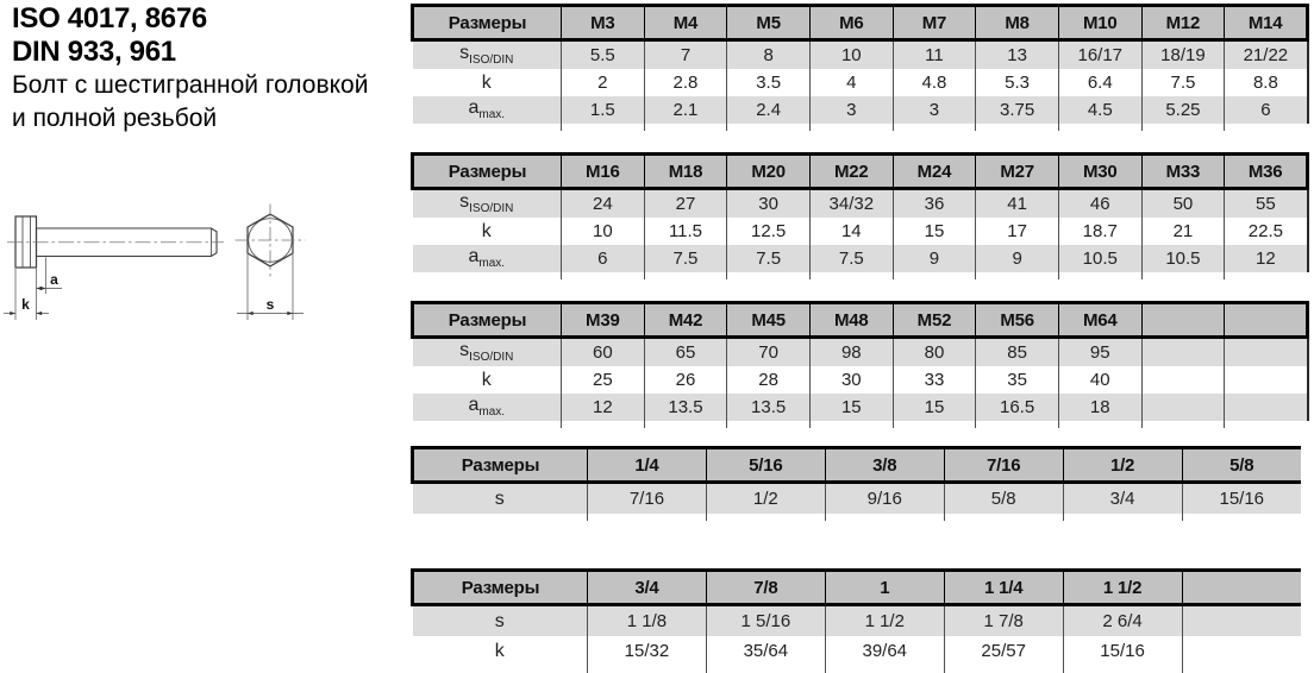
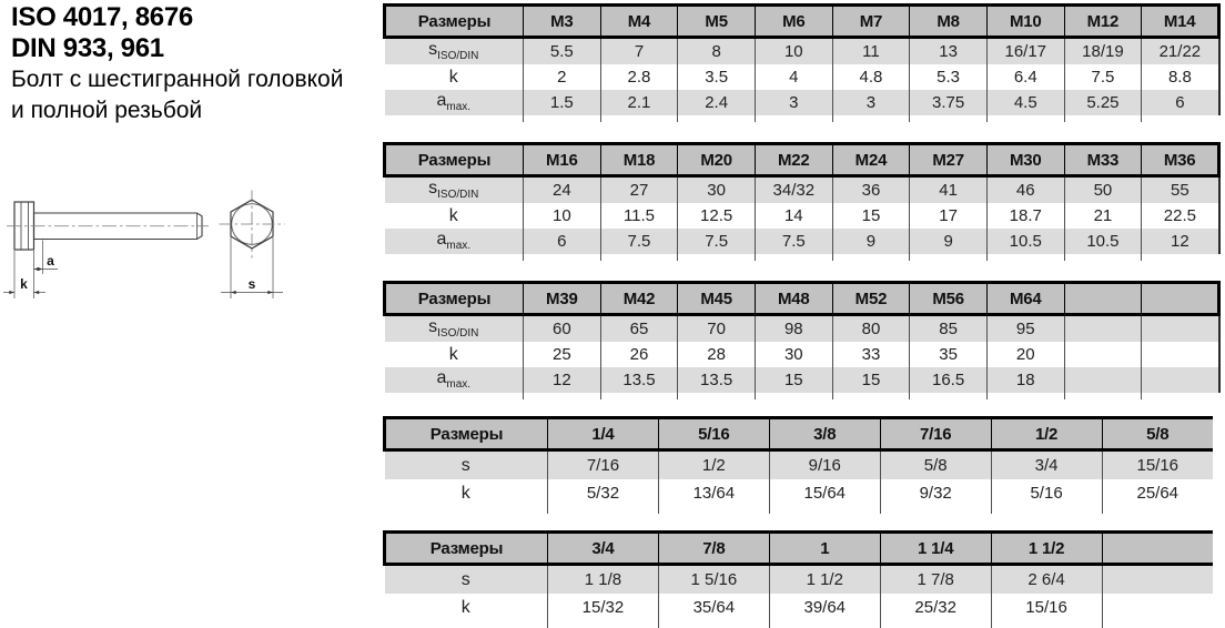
  ISO 4017, 8676
  DIN 933, 961
  Болт с шестигранной головкой
  и полной резьбой
  a
  k
  s
  Размеры	M3	M4	M5	M6	M7	M8	M10	M12	M14
  sISO/DIN	5.5	7	8	10	11	13	16/17	18/19	21/22
  k	2	2.8	3.5	4	4.8	5.3	6.4	7.5	8.8
  amax.	1.5	2.1	2.4	3	3	3.75	4.5	5.25	6
  Размеры	M16	M18	M20	M22	M24	M27	M30	M33	M36
  sISO/DIN	24	27	30	34/32	36	41	46	50	55
  k	10	11.5	12.5	14	15	17	18.7	21	22.5
  amax.	6	7.5	7.5	7.5	9	9	10.5	10.5	12
  Размеры	M39	M42	M45	M48	M52	M56	M64
  sISO/DIN	60	65	70	98	80	85	95
- k	25	26	28	30	33	35	40
+ k	25	26	28	30	33	35	20
  amax.	12	13.5	13.5	15	15	16.5	18
  Размеры	1/4	5/16	3/8	7/16	1/2	5/8
  s	7/16	1/2	9/16	5/8	3/4	15/16
+ k	5/32	13/64	15/64	9/32	5/16	25/64
  Размеры	3/4	7/8	1	1 1/4	1 1/2
  s	1 1/8	1 5/16	1 1/2	1 7/8	2 6/4
- k	15/32	35/64	39/64	25/57	15/16
+ k	15/32	35/64	39/64	25/32	15/16
